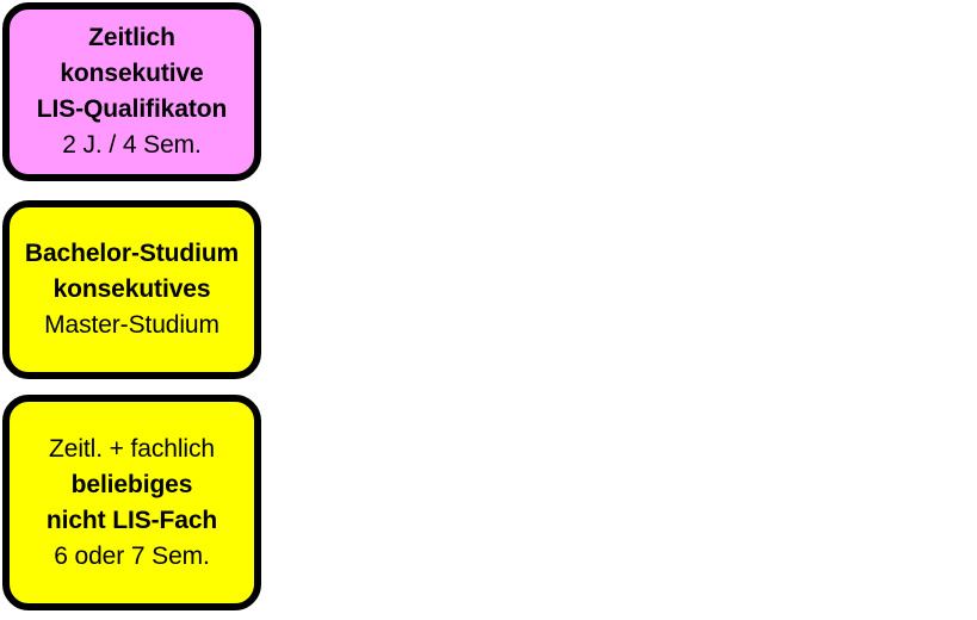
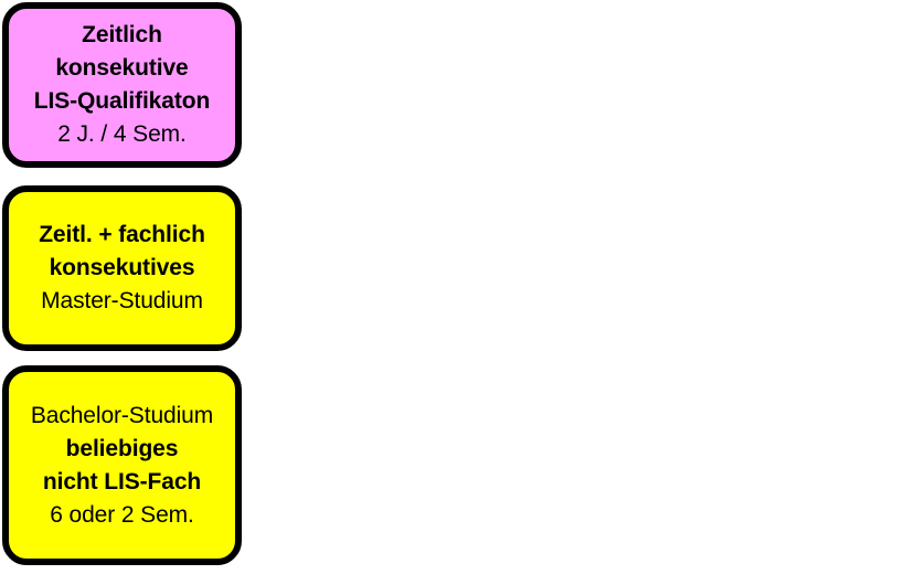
  Zeitlich
  konsekutive
  LIS-Qualifikaton
  2 J. / 4 Sem.
- Bachelor-Studium
+ Zeitl. + fachlich
  konsekutives
  Master-Studium
- Zeitl. + fachlich
+ Bachelor-Studium
  beliebiges
  nicht LIS-Fach
- 6 oder 7 Sem.
+ 6 oder 2 Sem.
